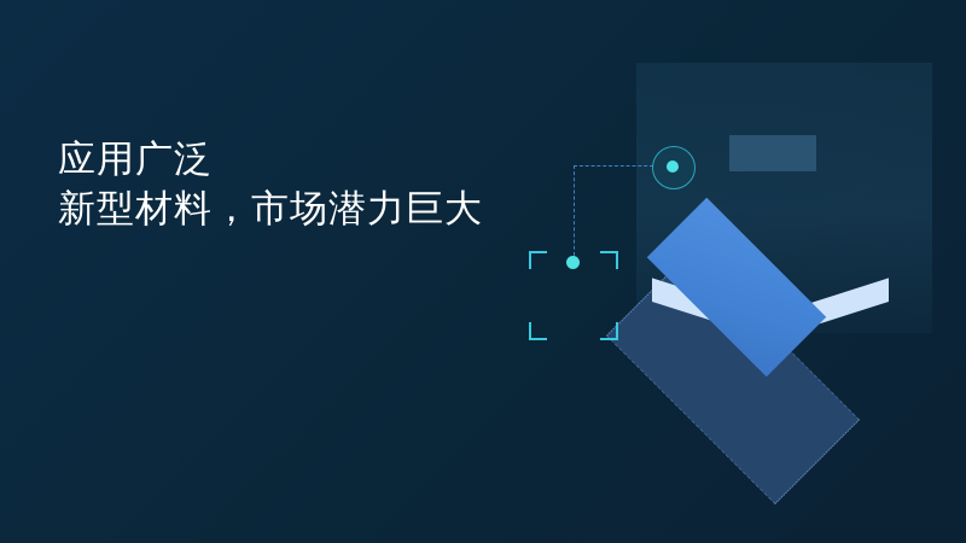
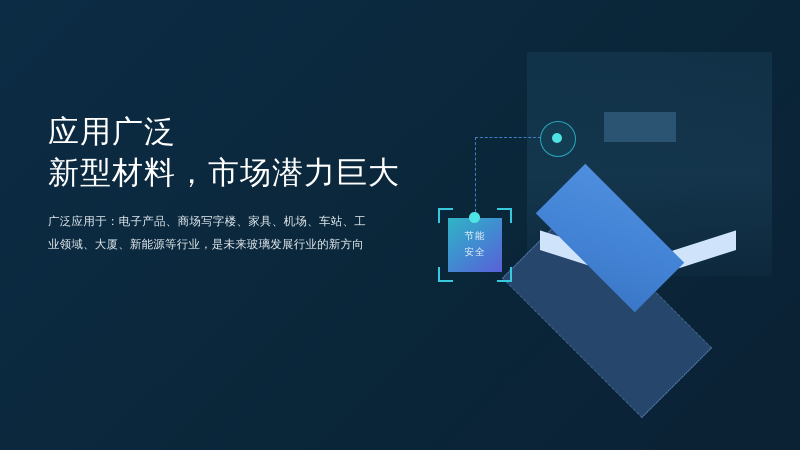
  应用广泛
  新型材料，市场潜力巨大
+ 广泛应用于：电子产品、商场写字楼、家具、机场、车站、工业领域、大厦、新能源等行业，是未来玻璃发展行业的新方向
+ 节能
+ 安全
